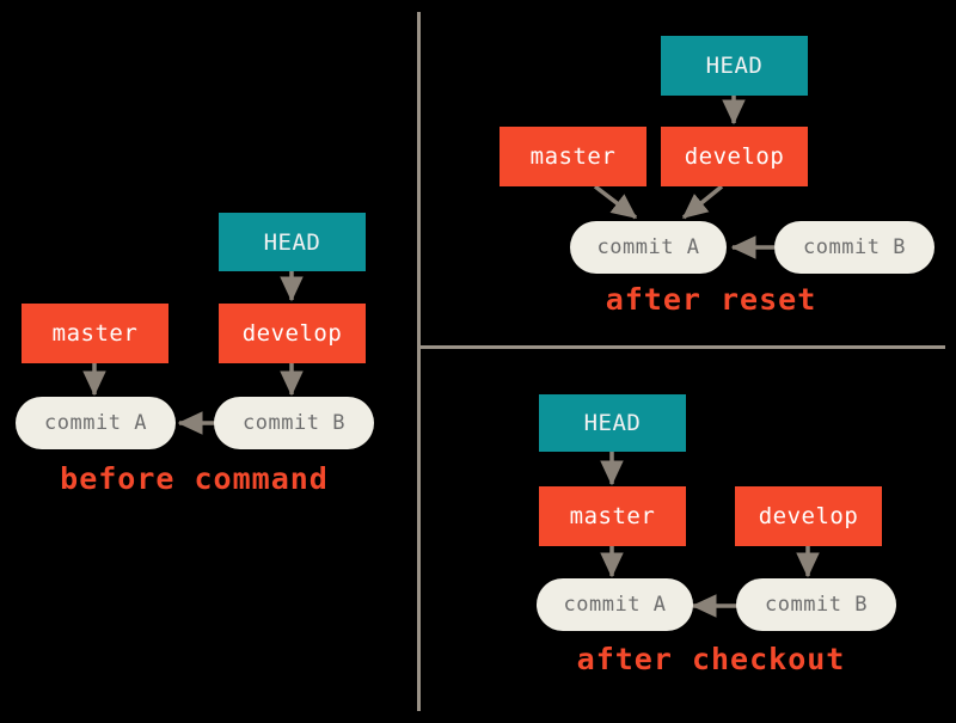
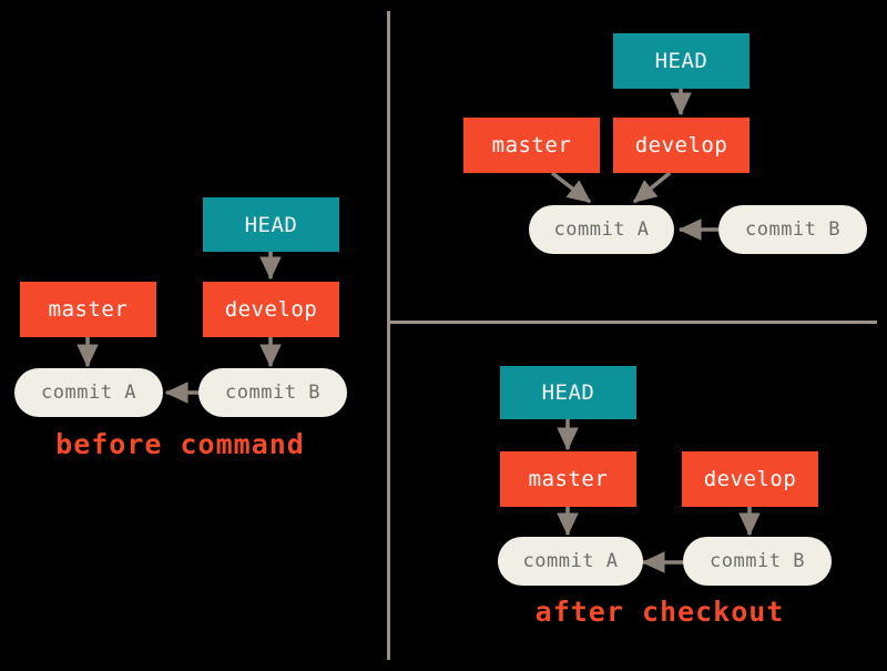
  HEAD
  master
  develop
  commit A
  commit B
  before command
  HEAD
  master
  develop
  commit A
  commit B
- after reset
  HEAD
  master
  develop
  commit A
  commit B
  after checkout
